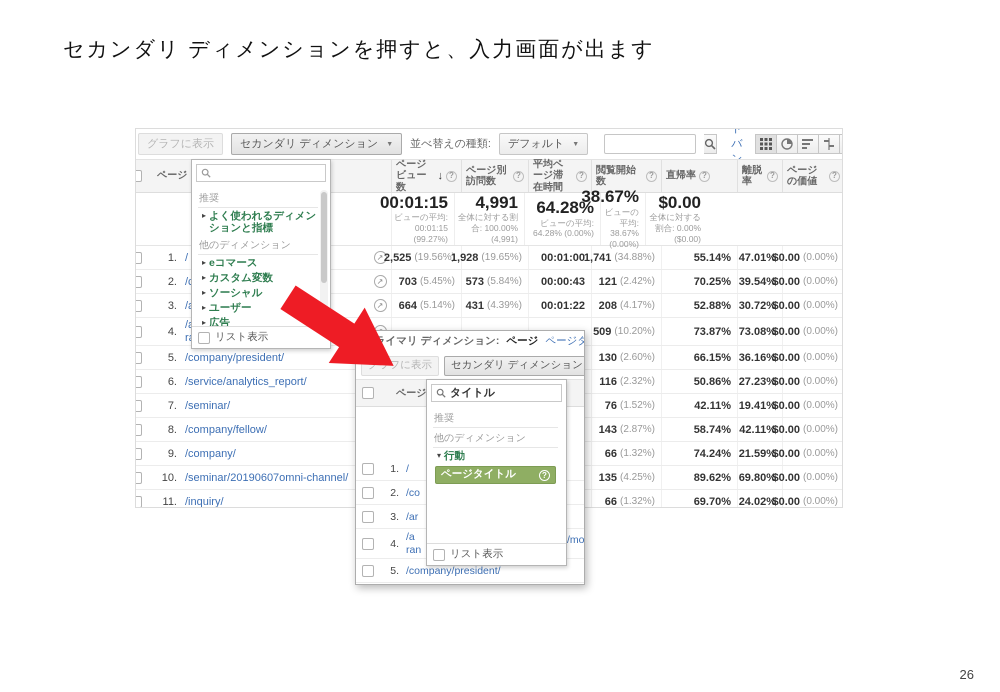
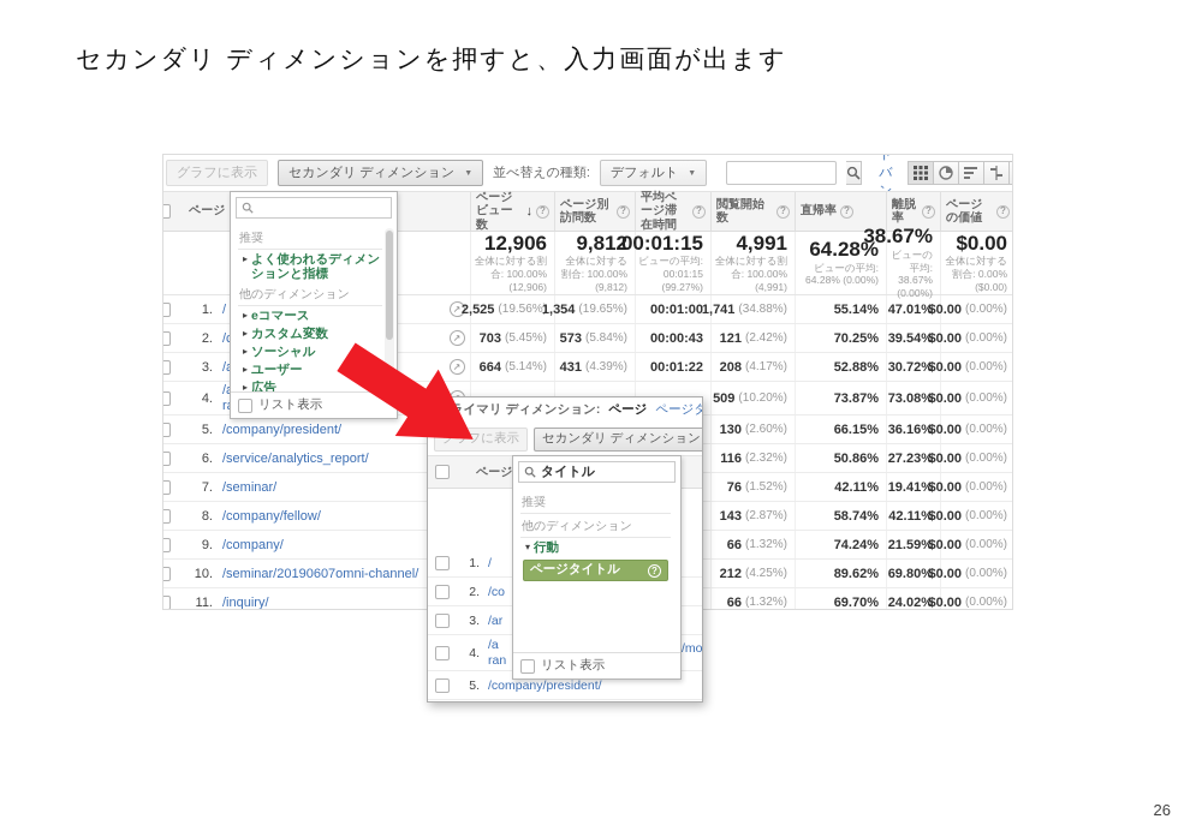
  セカンダリ ディメンションを押すと、入力画面が出ます
  グラフに表示
  セカンダリ ディメンション
  並べ替えの種類:
  デフォルト
  ページ
  ページビュー数
  ↓
  ?
  ページ別訪問数
  ?
  平均ページ滞在時間
  ?
  閲覧開始数
  ?
  直帰率
  ?
  離脱率
  ?
  ページの価値
  ?
+ 12,906
+ 全体に対する割合: 100.00% (12,906)
+ 9,812
+ 全体に対する割合: 100.00% (9,812)
  00:01:15
  ビューの平均: 00:01:15 (99.27%)
  4,991
  全体に対する割合: 100.00% (4,991)
  64.28%
  ビューの平均: 64.28% (0.00%)
  38.67%
  ビューの平均: 38.67% (0.00%)
  $0.00
  全体に対する割合: 0.00% ($0.00)
  1.
  /
  ↗
  2,525
  (19.56%)
- 1,928
+ 1,354
  (19.65%)
  00:01:00
  1,741
  (34.88%)
  55.14%
  47.01%
  $0.00
  (0.00%)
  2.
  ↗
  703
  (5.45%)
  573
  (5.84%)
  00:00:43
  121
  (2.42%)
  70.25%
  39.54%
  $0.00
  (0.00%)
  3.
  ↗
  664
  (5.14%)
  431
  (4.39%)
  00:01:22
  208
  (4.17%)
  52.88%
  30.72%
  $0.00
  (0.00%)
  4.
  509
  (10.20%)
  73.87%
  73.08%
  $0.00
  (0.00%)
  5.
  /company/president/
  130
  (2.60%)
  66.15%
  36.16%
  $0.00
  (0.00%)
  6.
  /service/analytics_report/
  116
  (2.32%)
  50.86%
  27.23%
  $0.00
  (0.00%)
  7.
  /seminar/
  76
  (1.52%)
  42.11%
  19.41%
  $0.00
  (0.00%)
  8.
  /company/fellow/
  143
  (2.87%)
  58.74%
  42.11%
  $0.00
  (0.00%)
  9.
  /company/
  66
  (1.32%)
  74.24%
  21.59%
  $0.00
  (0.00%)
  10.
  /seminar/20190607omni-channel/
- 135
+ 212
  (4.25%)
  89.62%
  69.80%
  $0.00
  (0.00%)
  11.
  /inquiry/
  66
  (1.32%)
  69.70%
  24.02%
  $0.00
  (0.00%)
  推奨
  ▸
  よく使われるディメンションと指標
  他のディメンション
  ▸
  eコマース
  ▸
  カスタム変数
  ▸
  ソーシャル
  ▸
  ユーザー
  ▸
  広告
  リスト表示
  イマリ ディメンション:
  ページ
  グフに表示
  セカンダリ ディメンション
  ページ
  1.
  /
  2.
  /co
  3.
  /ar
  4.
  /a
  ran
  /mo
  5.
  /company/president/
  タイトル
  推奨
  他のディメンション
  ▾
  行動
  ページタイトル
  ?
  リスト表示
  26
